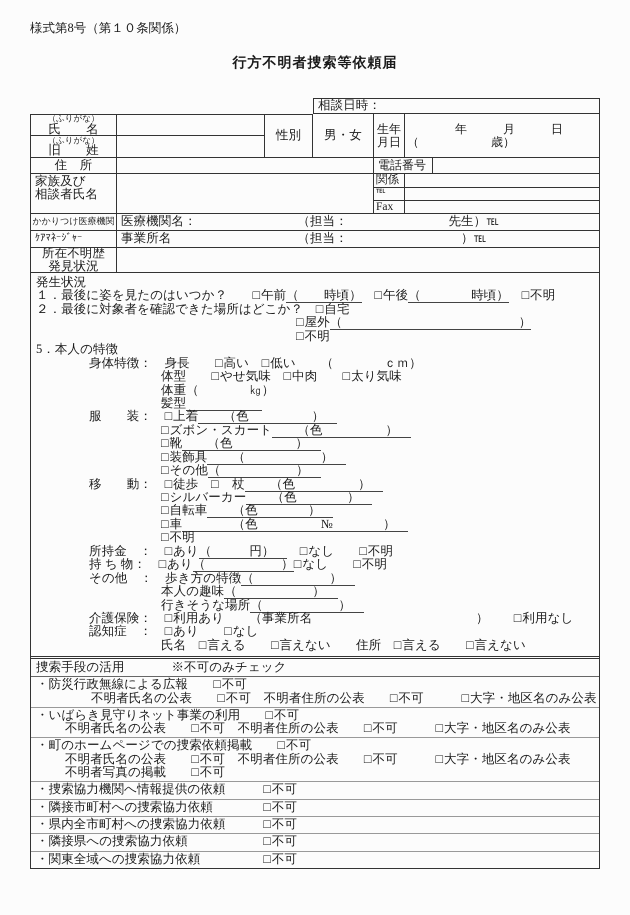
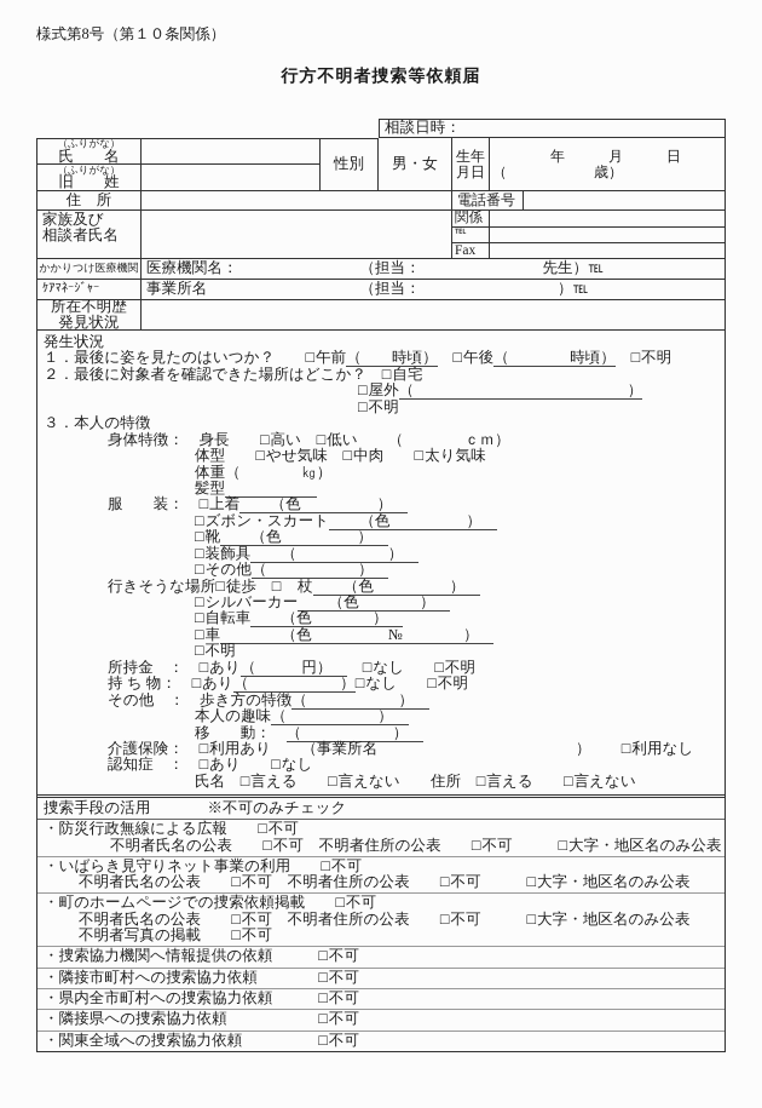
  様式第8号（第１０条関係）
  行方不明者捜索等依頼届
  相談日時：
  （ふりがな）
  氏 名
  性別
  男・女
  生年
  月日
  年 月 日
  （ 歳）
  （ふりがな）
  旧 姓
  住 所
  電話番号
  家族及び
  相談者氏名
  関係
  ℡
  Fax
  かかりつけ医療機関
  医療機関名： （担当： 先生）℡
  ｹｱﾏﾈｰｼﾞｬｰ
  事業所名 （担当： ）℡
  所在不明歴
  発見状況
  発生状況
  １．最後に姿を見たのはいつか？ 午前（ 時頃） 午後（ 時頃） 不明
  ２．最後に対象者を確認できた場所はどこか？ 自宅
  屋外（ ）
  不明
- 5．本人の特徴
+ ３．本人の特徴
  身体特徴： 身長 高い 低い （ ｃｍ）
  体型 やせ気味 中肉 太り気味
  体重（ ㎏）
  髪型
  服 装： 上着 （色 ）
  ズボン・スカート （色 ）
  靴 （色 ）
  装飾具 （ ）
  その他（ ）
- 移 動： 徒歩 杖 （色 ）
+ 行きそうな場所 徒歩 杖 （色 ）
  シルバーカー （色 ）
  自転車 （色 ）
  車 （色 № ）
  不明
  所持金 ： あり（ 円） なし 不明
  持 ち 物： あり（ ） なし 不明
  その他 ： 歩き方の特徴（ ）
  本人の趣味（ ）
- 行きそうな場所（ ）
+ 移 動： （ ）
  介護保険： 利用あり （事業所名 ） 利用なし
  認知症 ： あり なし
  氏名 言える 言えない 住所 言える 言えない
  捜索手段の活用
  ※不可のみチェック
  ・防災行政無線による広報 不可
  不明者氏名の公表 不可 不明者住所の公表 不可 大字・地区名のみ公表
  ・いばらき見守りネット事業の利用 不可
  不明者氏名の公表 不可 不明者住所の公表 不可 大字・地区名のみ公表
  ・町のホームページでの捜索依頼掲載 不可
  不明者氏名の公表 不可 不明者住所の公表 不可 大字・地区名のみ公表
  不明者写真の掲載 不可
  ・捜索協力機関へ情報提供の依頼 不可
  ・隣接市町村への捜索協力依頼 不可
  ・県内全市町村への捜索協力依頼 不可
  ・隣接県への捜索協力依頼 不可
  ・関東全域への捜索協力依頼 不可
